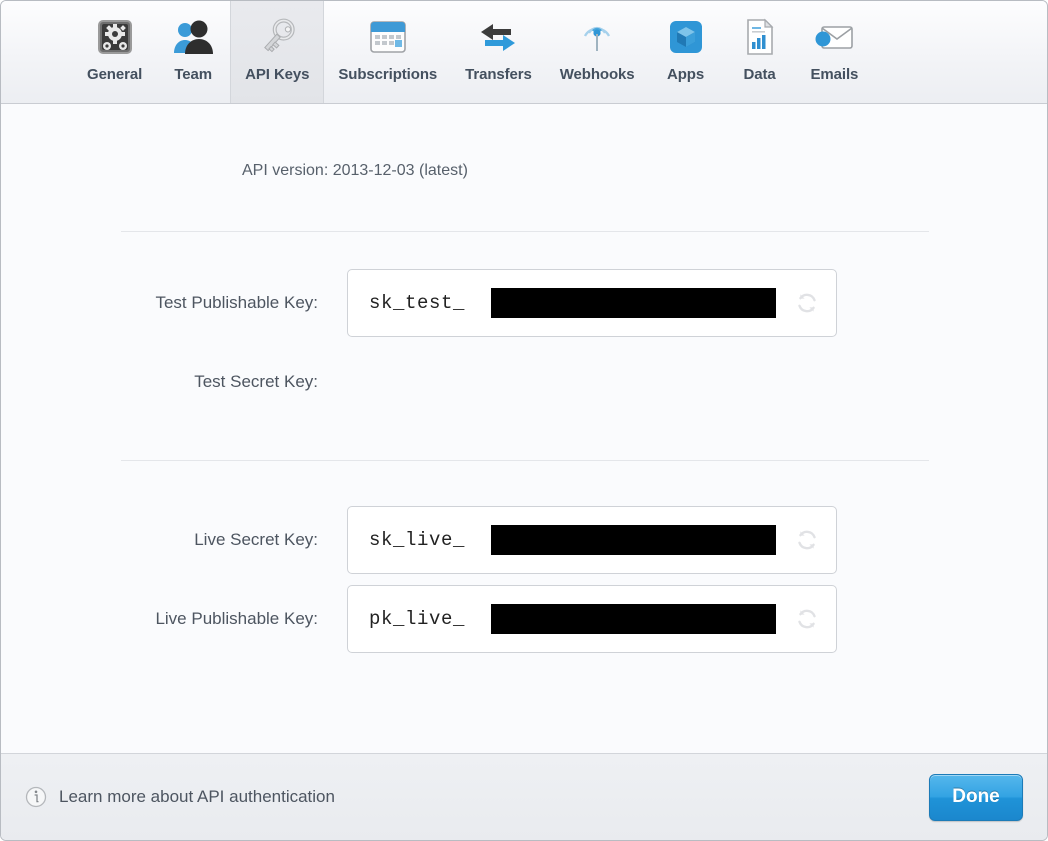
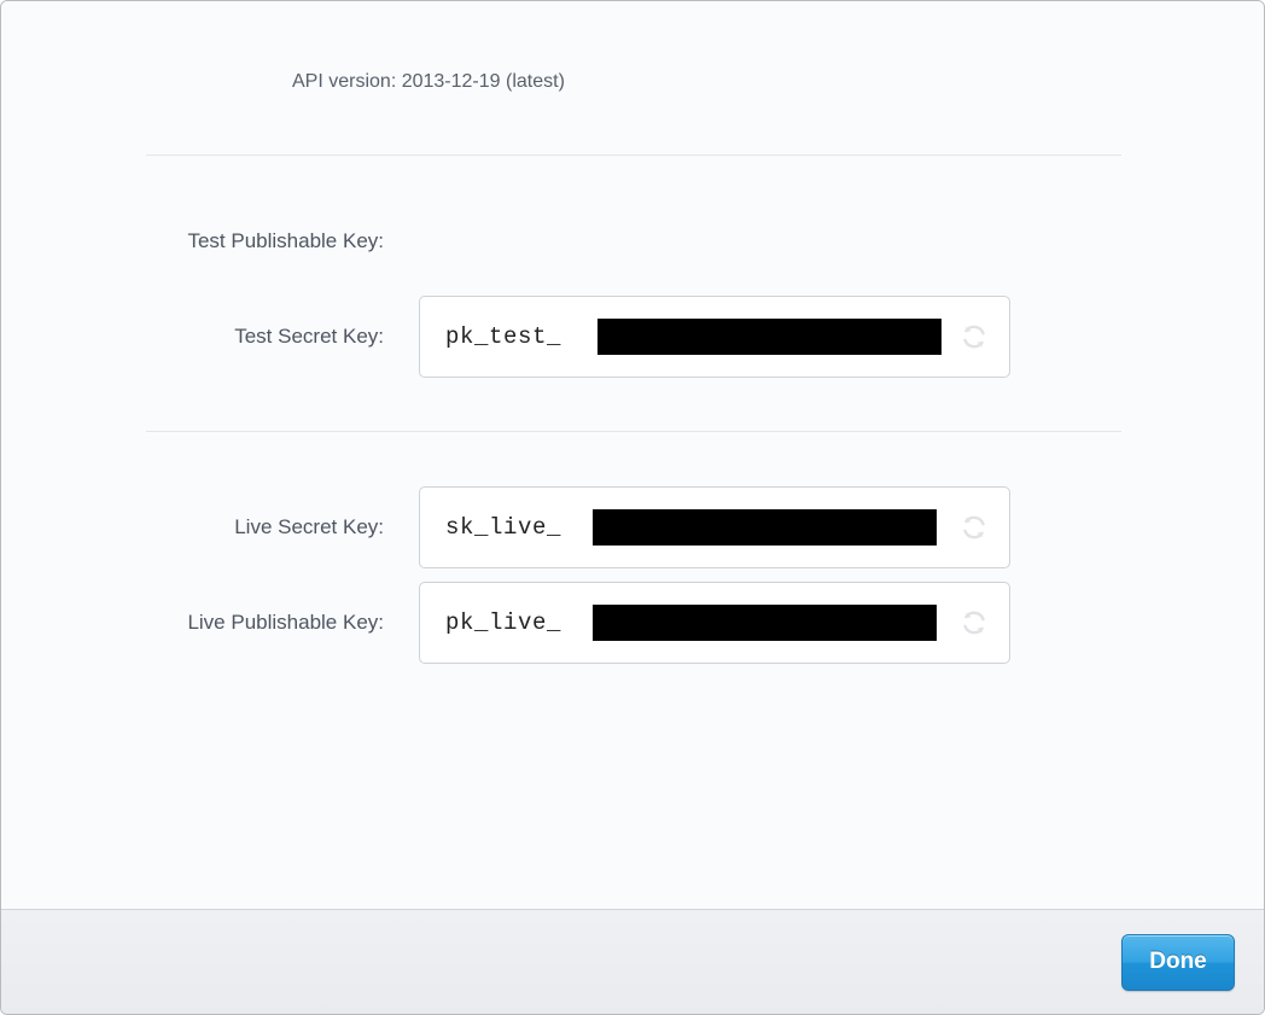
- General
- Team
- API Keys
- Subscriptions
- Transfers
- Webhooks
- Apps
- Data
- Emails
- API version: 2013-12-03 (latest)
+ API version: 2013-12-19 (latest)
  Test Publishable Key:
- sk_test_
  Test Secret Key:
+ pk_test_
  Live Secret Key:
  sk_live_
  Live Publishable Key:
  pk_live_
- Learn more about API authentication
  Done
